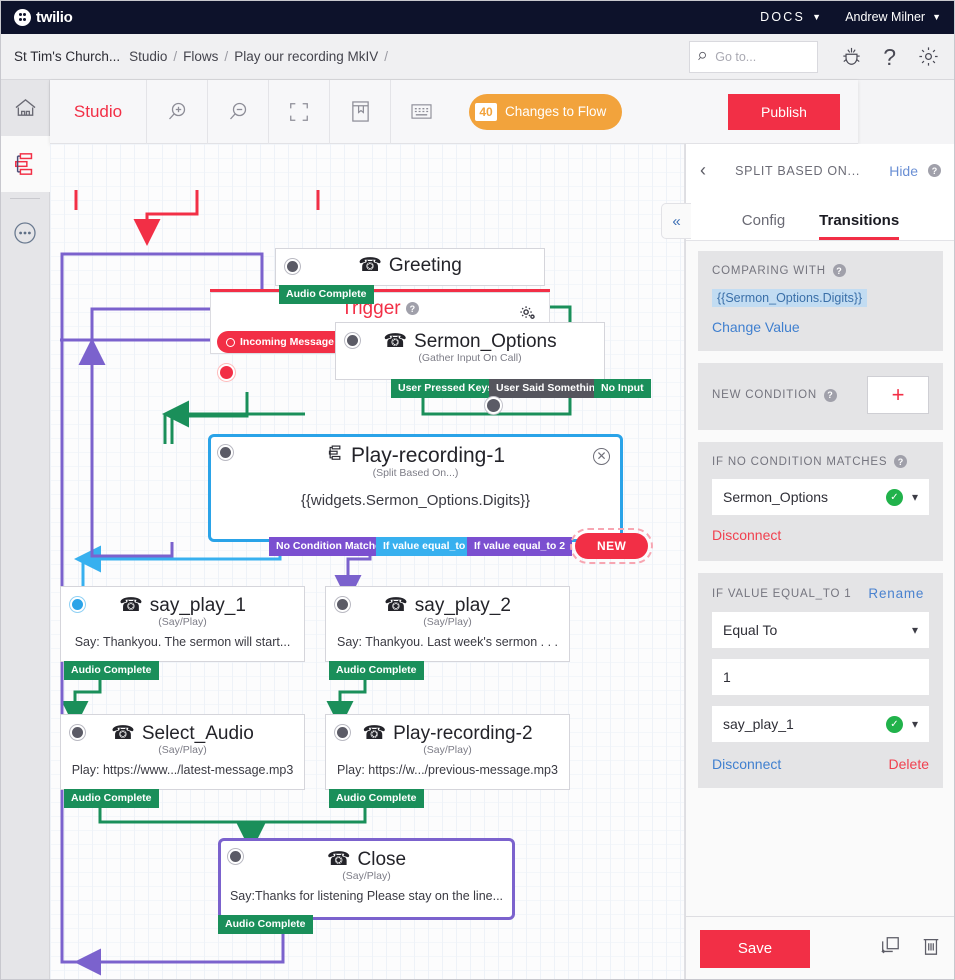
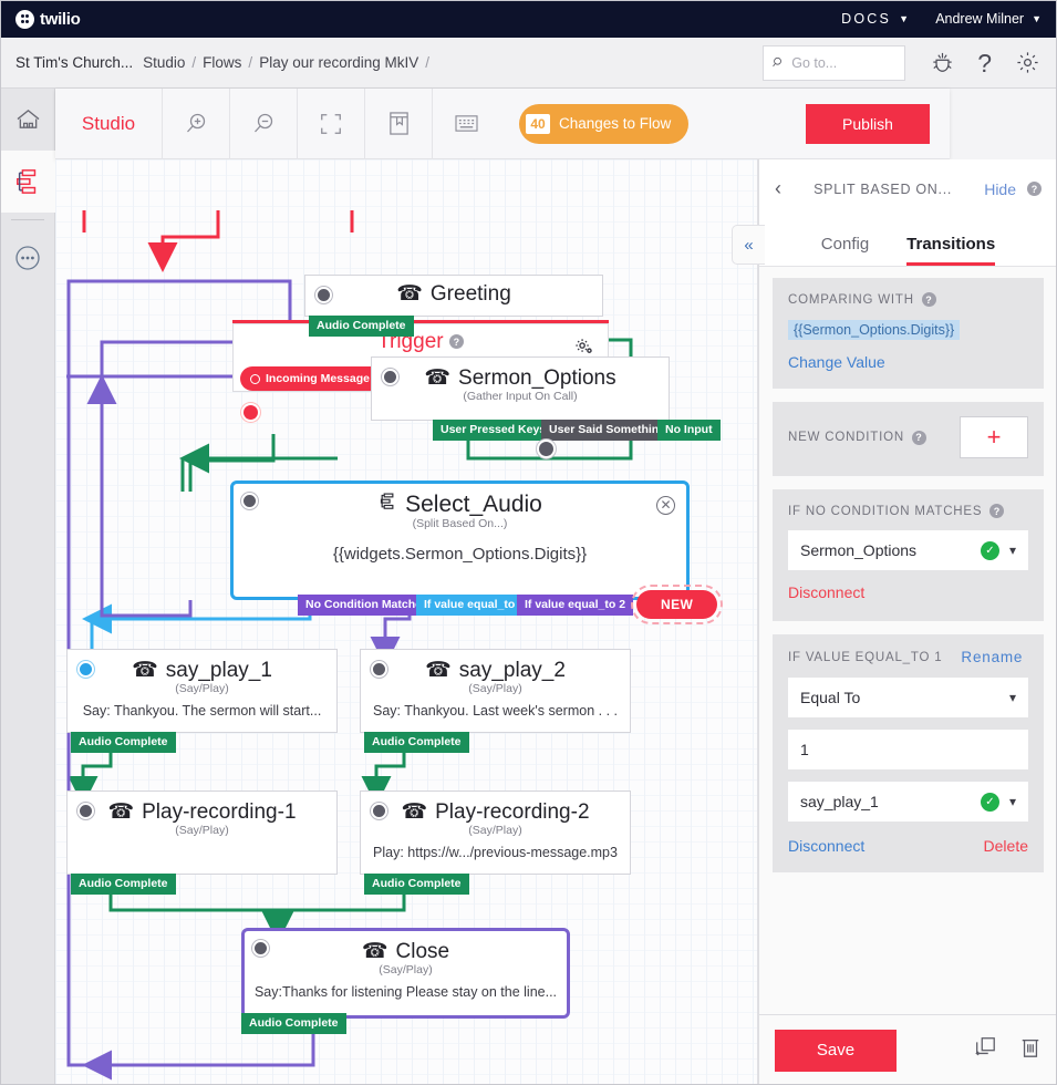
  twilio
  DOCS
  ▼
  Andrew Milner
  ▼
  St Tim's Church...
  Studio
  /
  Flows
  /
  Play our recording MkIV
  /
  Go to...
  ?
  Studio
  40
  Changes to Flow
  Publish
  Trigger ?
  Incoming Message
  ☎
  Greeting
  Audio Complete
  ☎
  Sermon_Options
  (Gather Input On Call)
  User Pressed Key
  User Said Somethin
  No Input
  ✕
- Play-recording-1
+ Select_Audio
  (Split Based On...)
  {{widgets.Sermon_Options.Digits}}
  No Condition Match
  If value equal_to
  If value equal_to 2
  NEW
  ☎
  say_play_1
  (Say/Play)
  Say: Thankyou. The sermon will start...
  Audio Complete
  ☎
  say_play_2
  (Say/Play)
  Say: Thankyou. Last week's sermon . . .
  Audio Complete
  ☎
- Select_Audio
+ Play-recording-1
  (Say/Play)
- Play: https://www.../latest-message.mp3
  Audio Complete
  ☎
  Play-recording-2
  (Say/Play)
  Play: https://w.../previous-message.mp3
  Audio Complete
  ☎
  Close
  (Say/Play)
  Say:Thanks for listening Please stay on the line...
  Audio Complete
  «
  ‹
  SPLIT BASED ON...
  Hide
  ?
  Config
  Transitions
  COMPARING WITH
  ?
  {{Sermon_Options.Digits}}
  Change Value
  NEW CONDITION
  ?
  +
  IF NO CONDITION MATCHES
  ?
  Sermon_Options
  ✓
  ▾
  Disconnect
  IF VALUE EQUAL_TO 1
  Rename
  Equal To
  ▾
  1
  say_play_1
  ✓
  ▾
  Disconnect
  Delete
  Save
